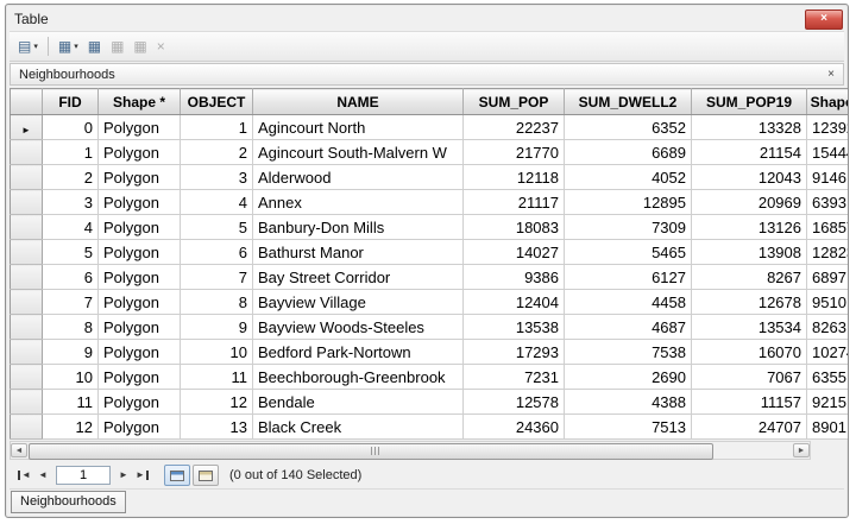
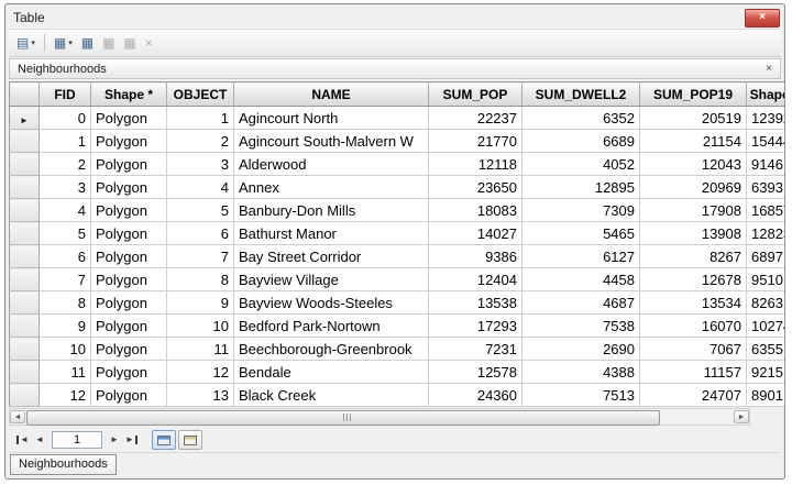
  Table
  ×
  ▤
  ▦
  ▦
  ▦
  ▦
  ×
  Neighbourhoods
  ×
  	FID	Shape *	OBJECT	NAME	SUM_POP	SUM_DWELL2	SUM_POP19	Shap
- ►	0	Polygon	1	Agincourt North	22237	6352	13328	1239
+ ►	0	Polygon	1	Agincourt North	22237	6352	20519	1239
  	1	Polygon	2	Agincourt South-Malvern W	21770	6689	21154	1544
  	2	Polygon	3	Alderwood	12118	4052	12043	9146
- 	3	Polygon	4	Annex	21117	12895	20969	6393
+ 	3	Polygon	4	Annex	23650	12895	20969	6393
- 	4	Polygon	5	Banbury-Don Mills	18083	7309	13126	1685
+ 	4	Polygon	5	Banbury-Don Mills	18083	7309	17908	1685
  	5	Polygon	6	Bathurst Manor	14027	5465	13908	1282
  	6	Polygon	7	Bay Street Corridor	9386	6127	8267	6897
  	7	Polygon	8	Bayview Village	12404	4458	12678	9510
  	8	Polygon	9	Bayview Woods-Steeles	13538	4687	13534	8263
  	9	Polygon	10	Bedford Park-Nortown	17293	7538	16070	1027
  	10	Polygon	11	Beechborough-Greenbrook	7231	2690	7067	6355
  	11	Polygon	12	Bendale	12578	4388	11157	9215
  	12	Polygon	13	Black Creek	24360	7513	24707	8901
  ◄
  ◄
  1
  ►
  ►
- (0 out of 140 Selected)
  Neighbourhoods
